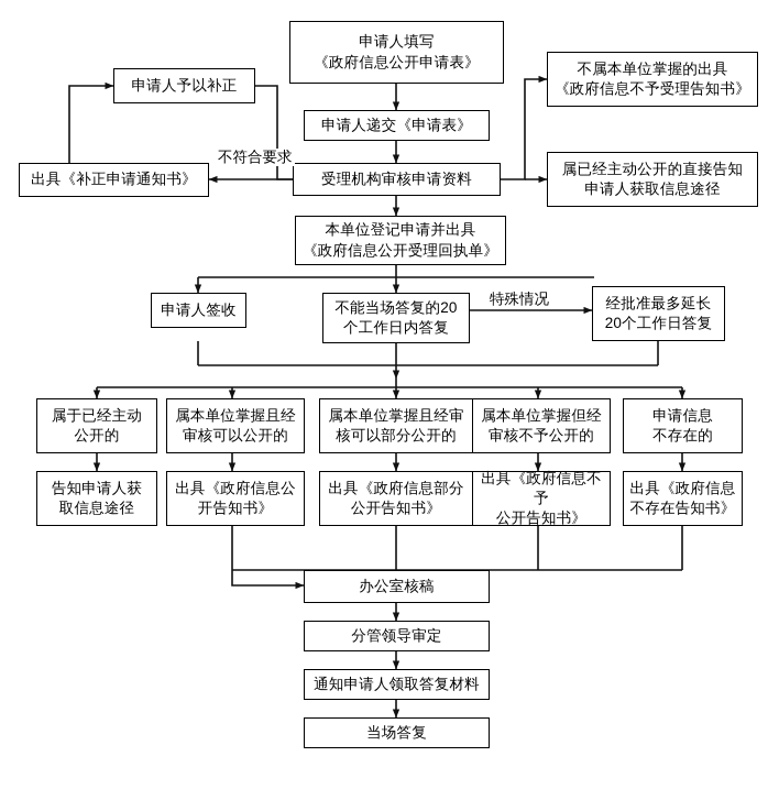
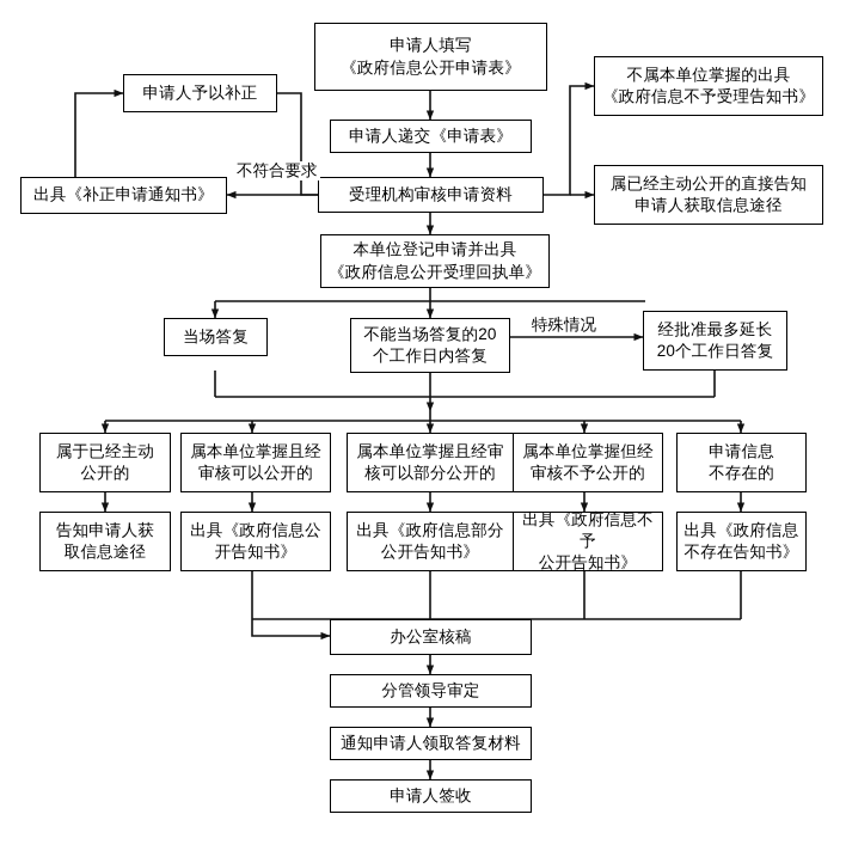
  申请人填写
  《政府信息公开申请表》
  申请人予以补正
  不属本单位掌握的出具
  《政府信息不予受理告知书》
  申请人递交《申请表》
  属已经主动公开的直接告知
  申请人获取信息途径
  出具《补正申请通知书》
  受理机构审核申请资料
  本单位登记申请并出具
  《政府信息公开受理回执单》
- 申请人签收
+ 当场答复
  不能当场答复的20
  个工作日内答复
  经批准最多延长
  20个工作日答复
  属于已经主动
  公开的
  属本单位掌握且经
  审核可以公开的
  属本单位掌握且经审
  核可以部分公开的
  属本单位掌握但经
  审核不予公开的
  申请信息
  不存在的
  告知申请人获
  取信息途径
  出具《政府信息公
  开告知书》
  出具《政府信息部分
  公开告知书》
  出具《政府信息不予
  公开告知书》
  出具《政府信息
  不存在告知书》
  办公室核稿
  分管领导审定
  通知申请人领取答复材料
- 当场答复
+ 申请人签收
  不符合要求
  特殊情况
